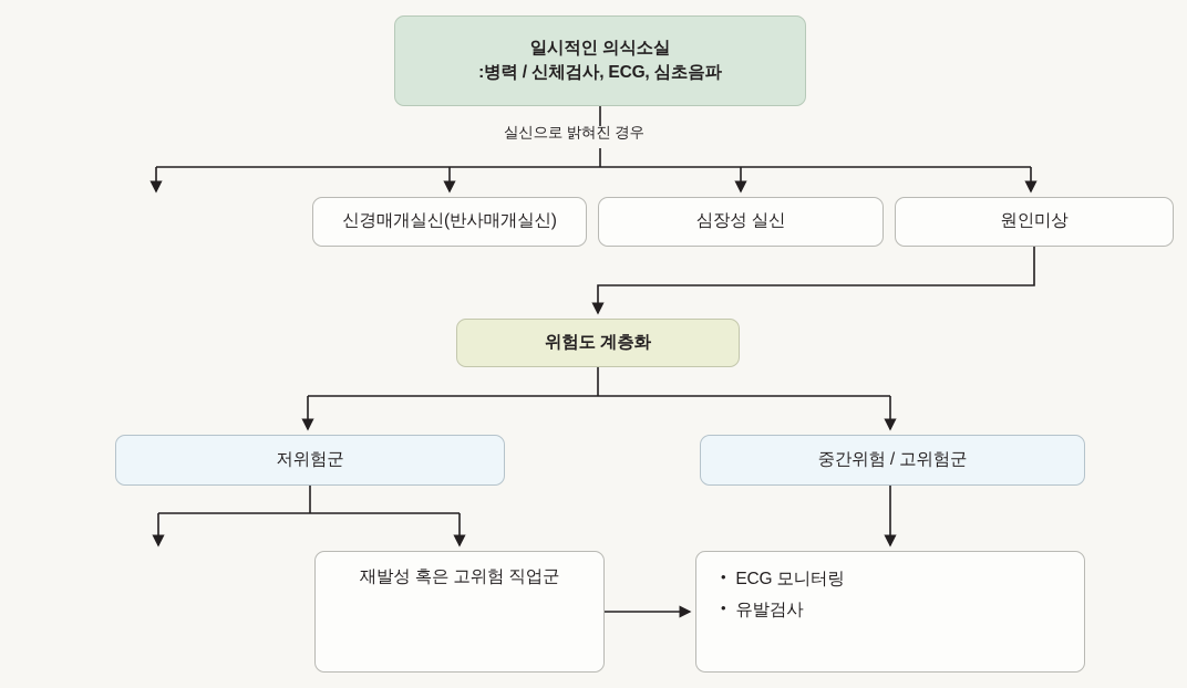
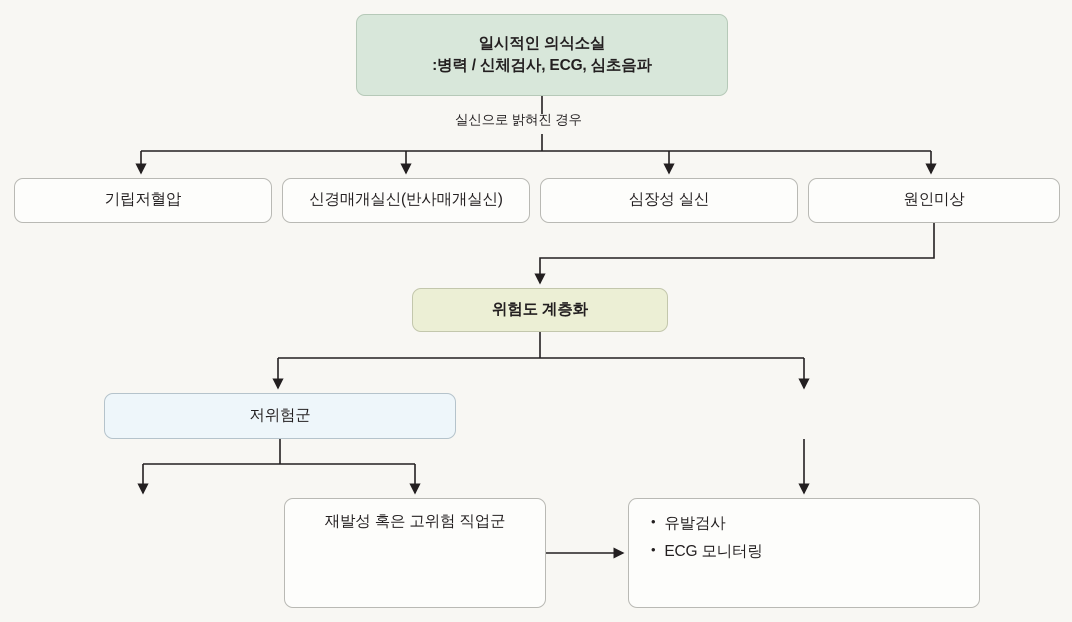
  실신으로 밝혀진 경우
  일시적인 의식소실
  :병력 / 신체검사, ECG, 심초음파
+ 기립저혈압
  신경매개실신(반사매개실신)
  심장성 실신
  원인미상
  위험도 계층화
  저위험군
- 중간위험 / 고위험군
  재발성 혹은 고위험 직업군
  •
- ECG 모니터링
+ 유발검사
  •
- 유발검사
+ ECG 모니터링
